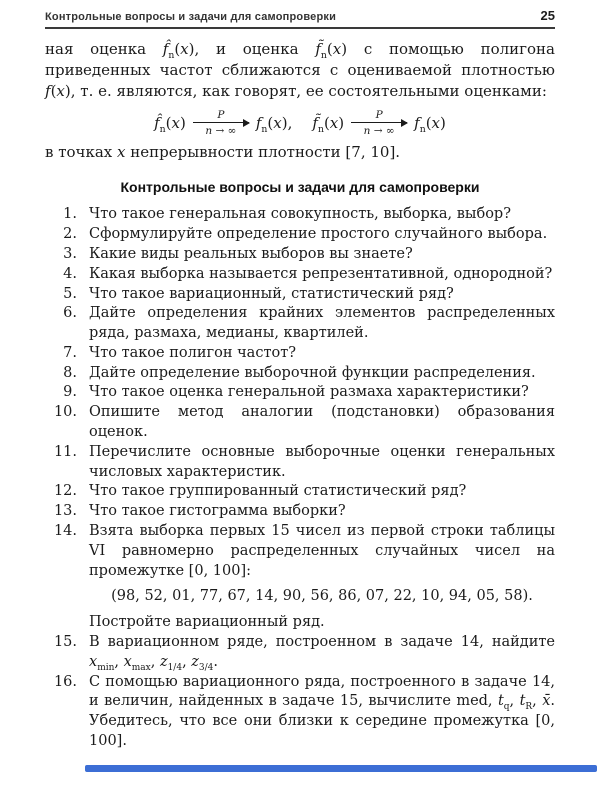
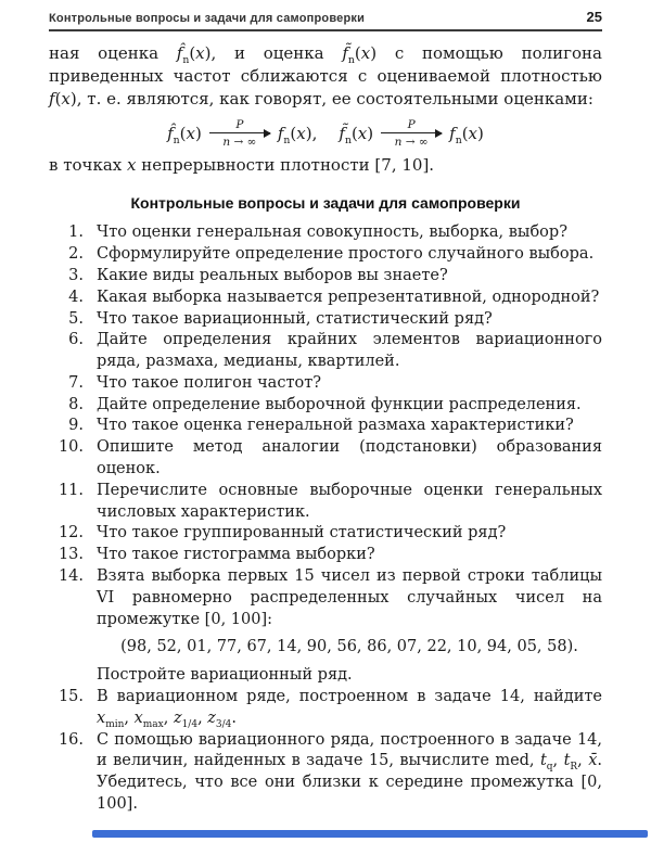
  Контрольные вопросы и задачи для самопроверки
  25
  ная оценка f̂n(x), и оценка f̃n(x) с помощью полигона приведенных частот сближаются с оцениваемой плотностью f(x), т. е. являются, как говорят, ее состоятельными оценками:
  f̂n(x)
  P
  n → ∞
  fn(x),
  f̃n(x)
  P
  n → ∞
  fn(x)
  в точках x непрерывности плотности [7, 10].
  Контрольные вопросы и задачи для самопроверки
  1.
- Что такое генеральная совокупность, выборка, выбор?
+ Что оценки генеральная совокупность, выборка, выбор?
  2.
  Сформулируйте определение простого случайного выбора.
  3.
  Какие виды реальных выборов вы знаете?
  4.
  Какая выборка называется репрезентативной, однородной?
  5.
  Что такое вариационный, статистический ряд?
  6.
- Дайте определения крайних элементов распределенных ряда, размаха, медианы, квартилей.
+ Дайте определения крайних элементов вариационного ряда, размаха, медианы, квартилей.
  7.
  Что такое полигон частот?
  8.
  Дайте определение выборочной функции распределения.
  9.
  Что такое оценка генеральной размаха характеристики?
  10.
  Опишите метод аналогии (подстановки) образования оценок.
  11.
  Перечислите основные выборочные оценки генеральных числовых характеристик.
  12.
  Что такое группированный статистический ряд?
  13.
  Что такое гистограмма выборки?
  14.
  Взята выборка первых 15 чисел из первой строки таблицы VI равномерно распределенных случайных чисел на промежутке [0, 100]:
  (98, 52, 01, 77, 67, 14, 90, 56, 86, 07, 22, 10, 94, 05, 58).
  Постройте вариационный ряд.
  15.
  В вариационном ряде, построенном в задаче 14, найдите xmin, xmax, z1/4, z3/4.
  16.
  С помощью вариационного ряда, построенного в задаче 14, и величин, найденных в задаче 15, вычислите med, tq, tR, x̄. Убедитесь, что все они близки к середине промежутка [0, 100].
